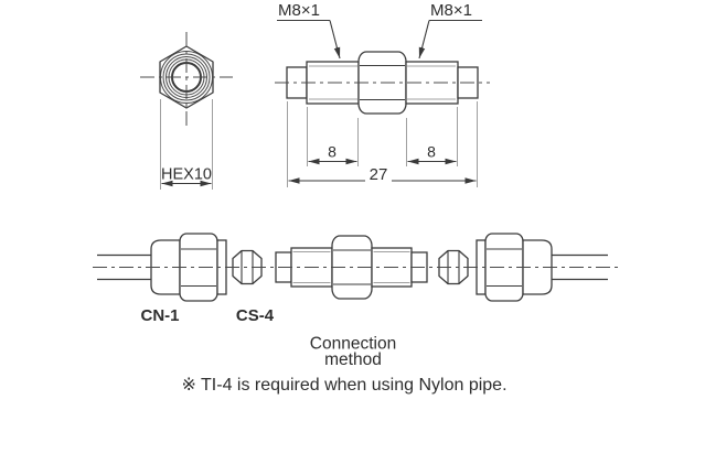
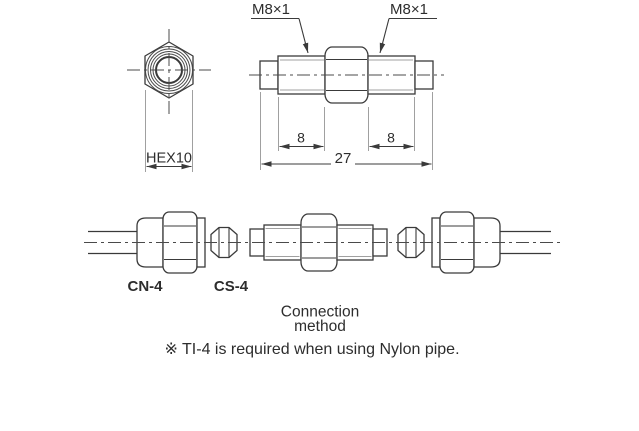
  HEX10
  M8×1
  M8×1
  8
  8
  27
- CN-1
+ CN-4
  CS-4
  Connection
  method
  ※ TI-4 is required when using Nylon pipe.
